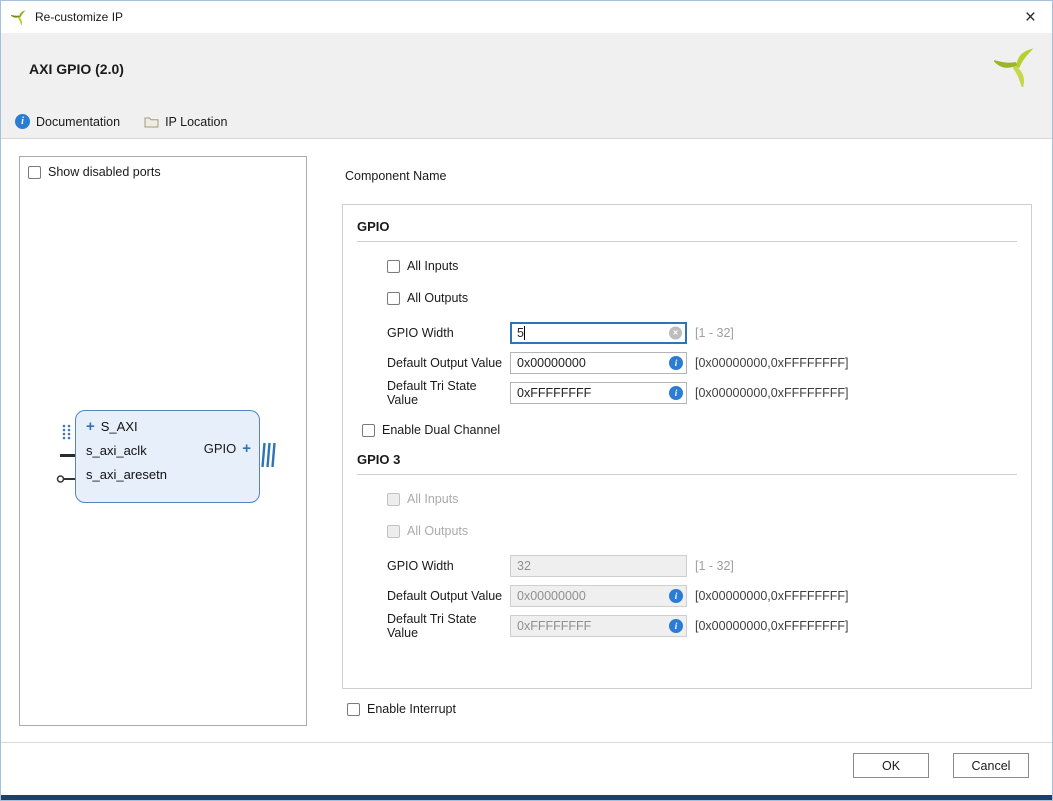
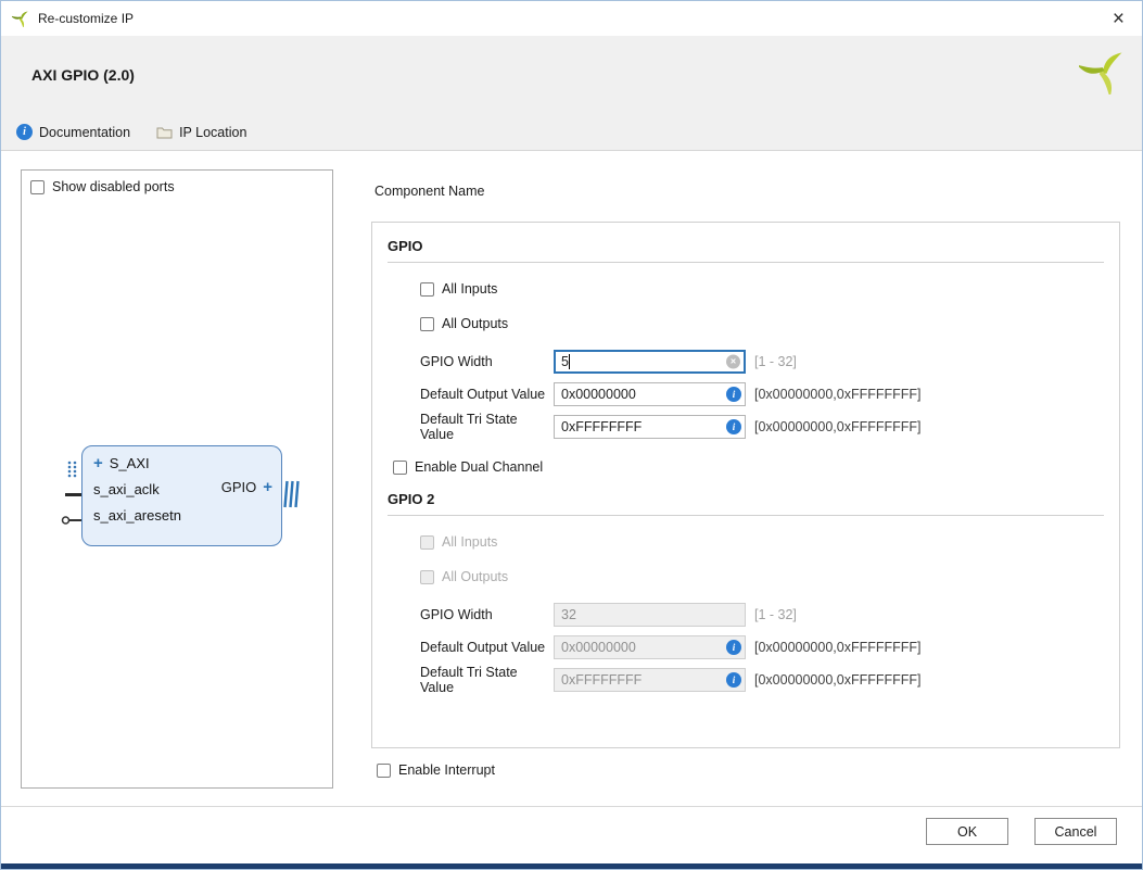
  Re-customize IP
  ×
  AXI GPIO (2.0)
  i
  Documentation
  IP Location
  Show disabled ports
  +
  S_AXI
  s_axi_aclk
  s_axi_aresetn
  GPIO
  +
  Component Name
  GPIO
  All Inputs
  All Outputs
  GPIO Width
  5
  ×
  [1 - 32]
  Default Output Value
  0x00000000
  i
  [0x00000000,0xFFFFFFFF]
  Default Tri State Value
  0xFFFFFFFF
  i
  [0x00000000,0xFFFFFFFF]
  Enable Dual Channel
- GPIO 3
+ GPIO 2
  All Inputs
  All Outputs
  GPIO Width
  32
  [1 - 32]
  Default Output Value
  0x00000000
  i
  [0x00000000,0xFFFFFFFF]
  Default Tri State Value
  0xFFFFFFFF
  i
  [0x00000000,0xFFFFFFFF]
  Enable Interrupt
  OK
  Cancel
